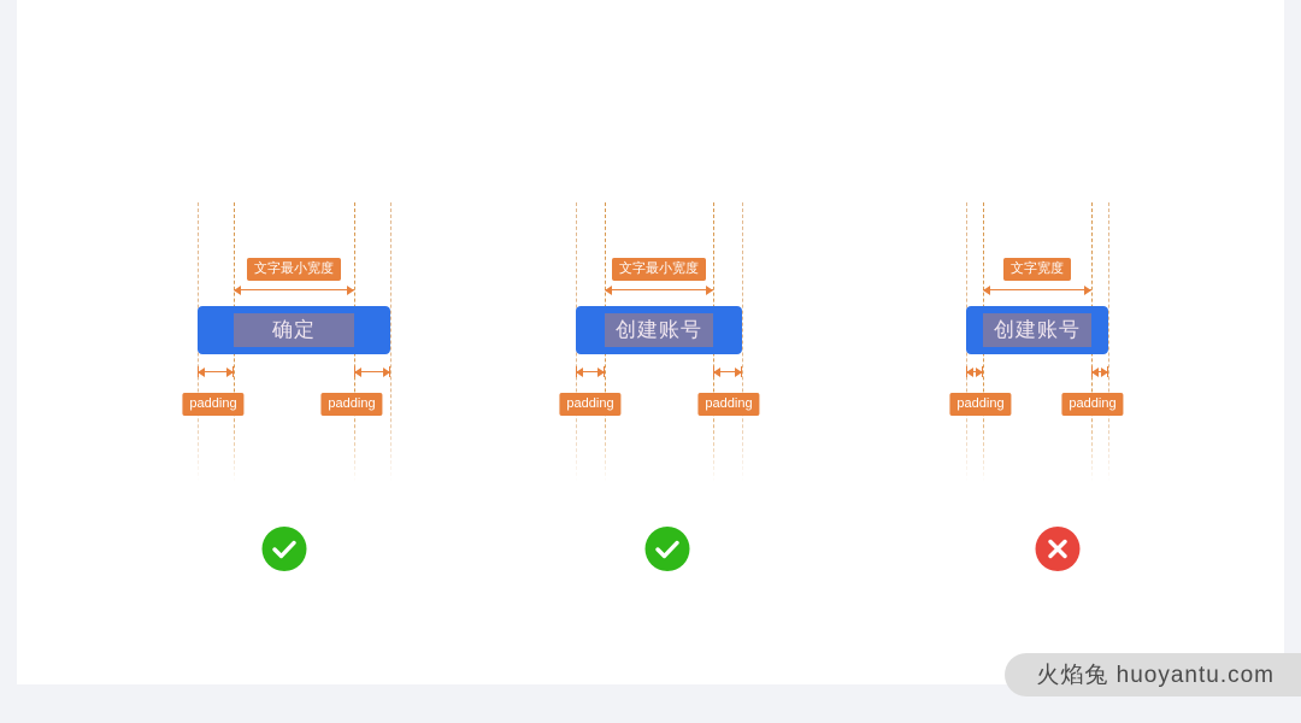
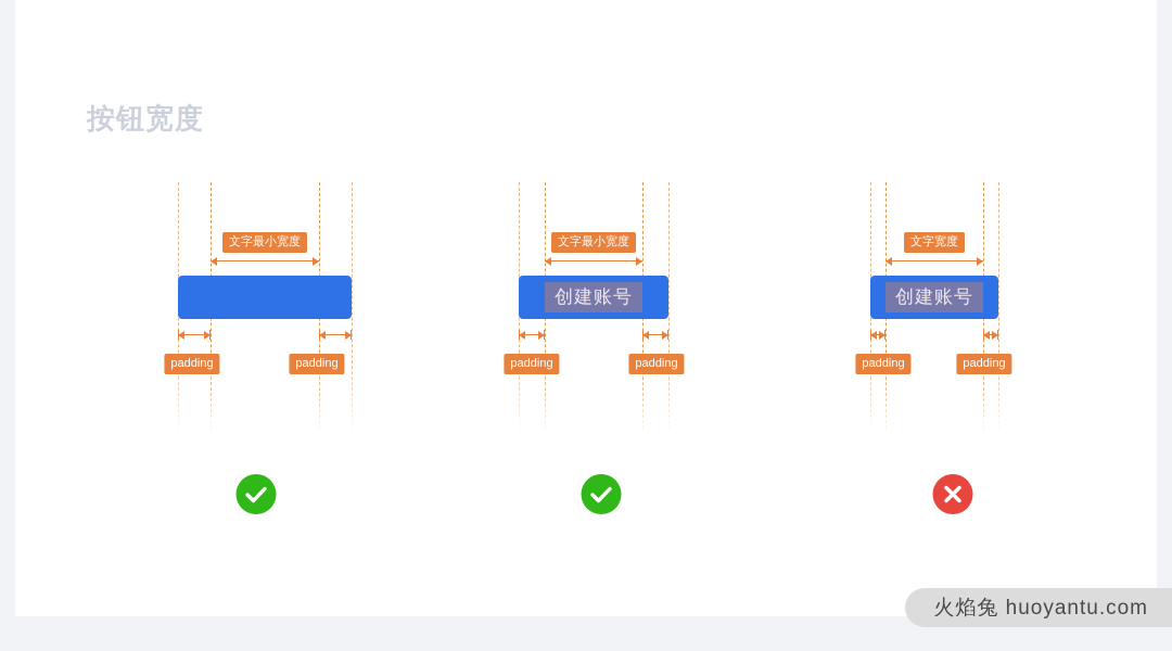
+ 按钮宽度
  文字最小宽度
- 确定
  padding
  padding
  文字最小宽度
  创建账号
  padding
  padding
  文字宽度
  创建账号
  padding
  padding
  火焰兔 huoyantu.com
